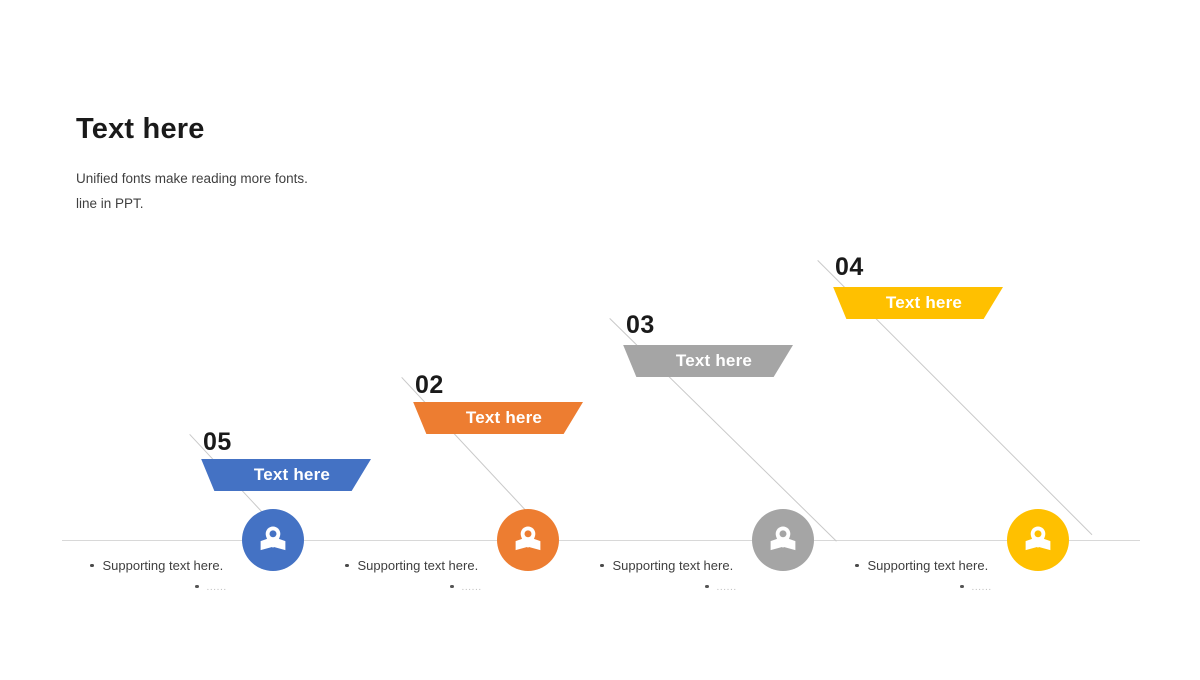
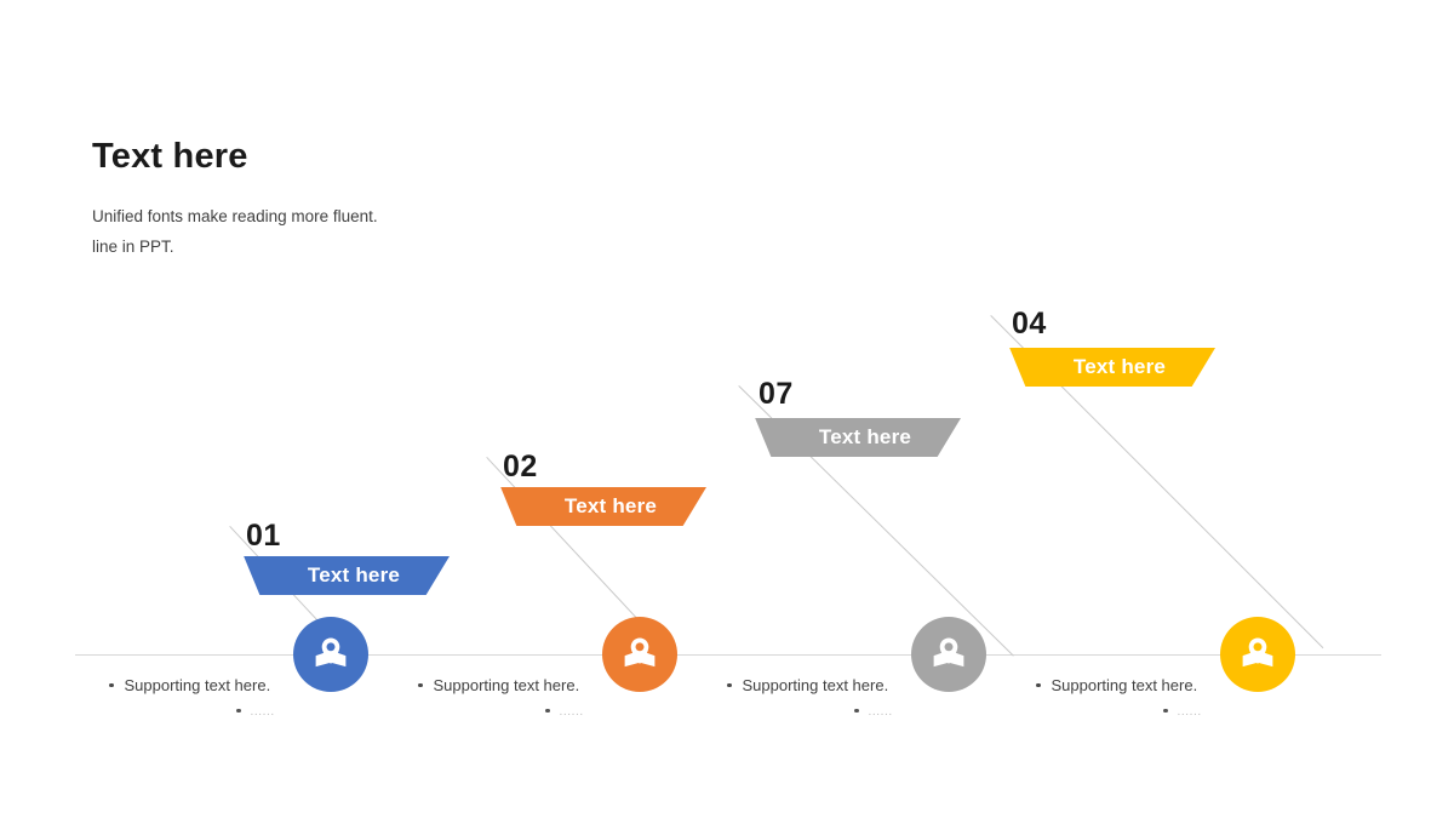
  Text here
- Unified fonts make reading more fonts.
+ Unified fonts make reading more fluent.
  line in PPT.
- 05
+ 01
  Text here
  Supporting text here.
  ......
  02
  Text here
  Supporting text here.
  ......
- 03
+ 07
  Text here
  Supporting text here.
  ......
  04
  Text here
  Supporting text here.
  ......
